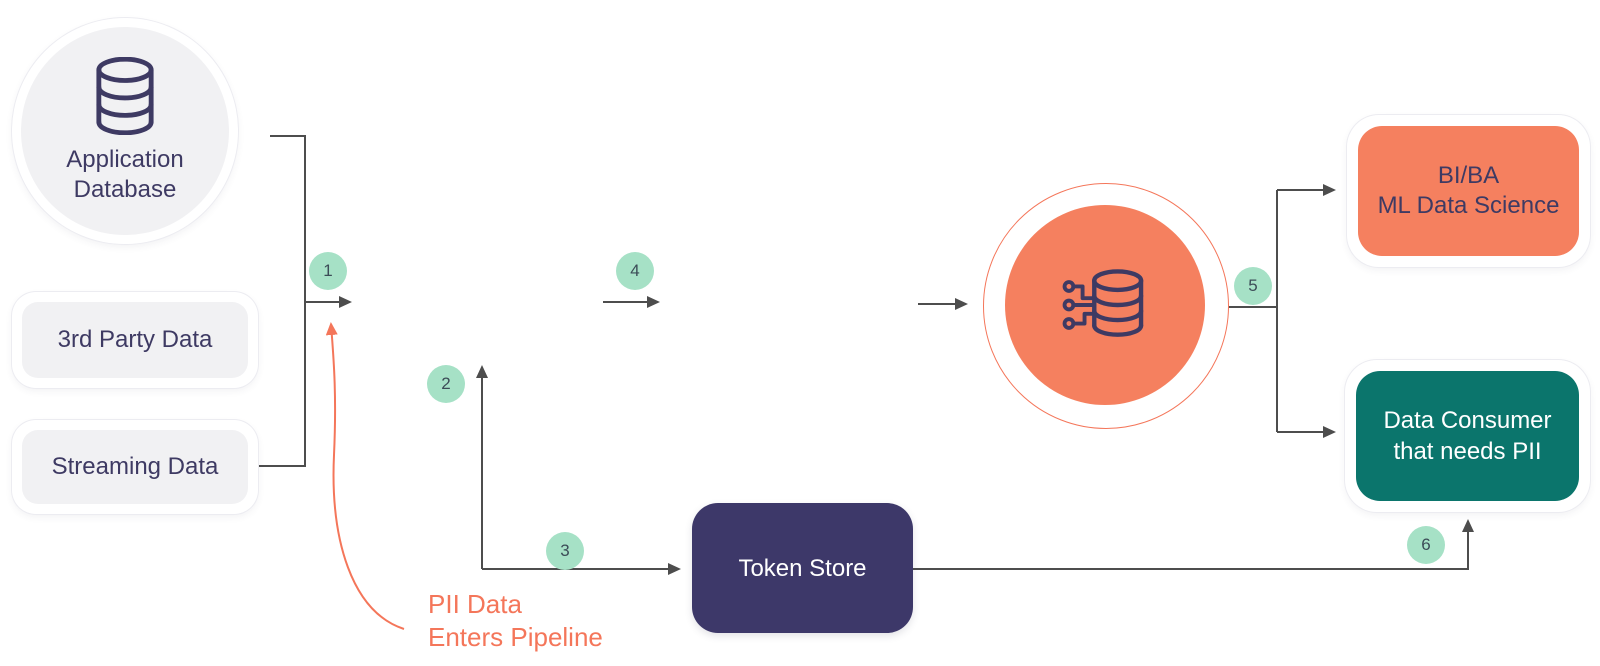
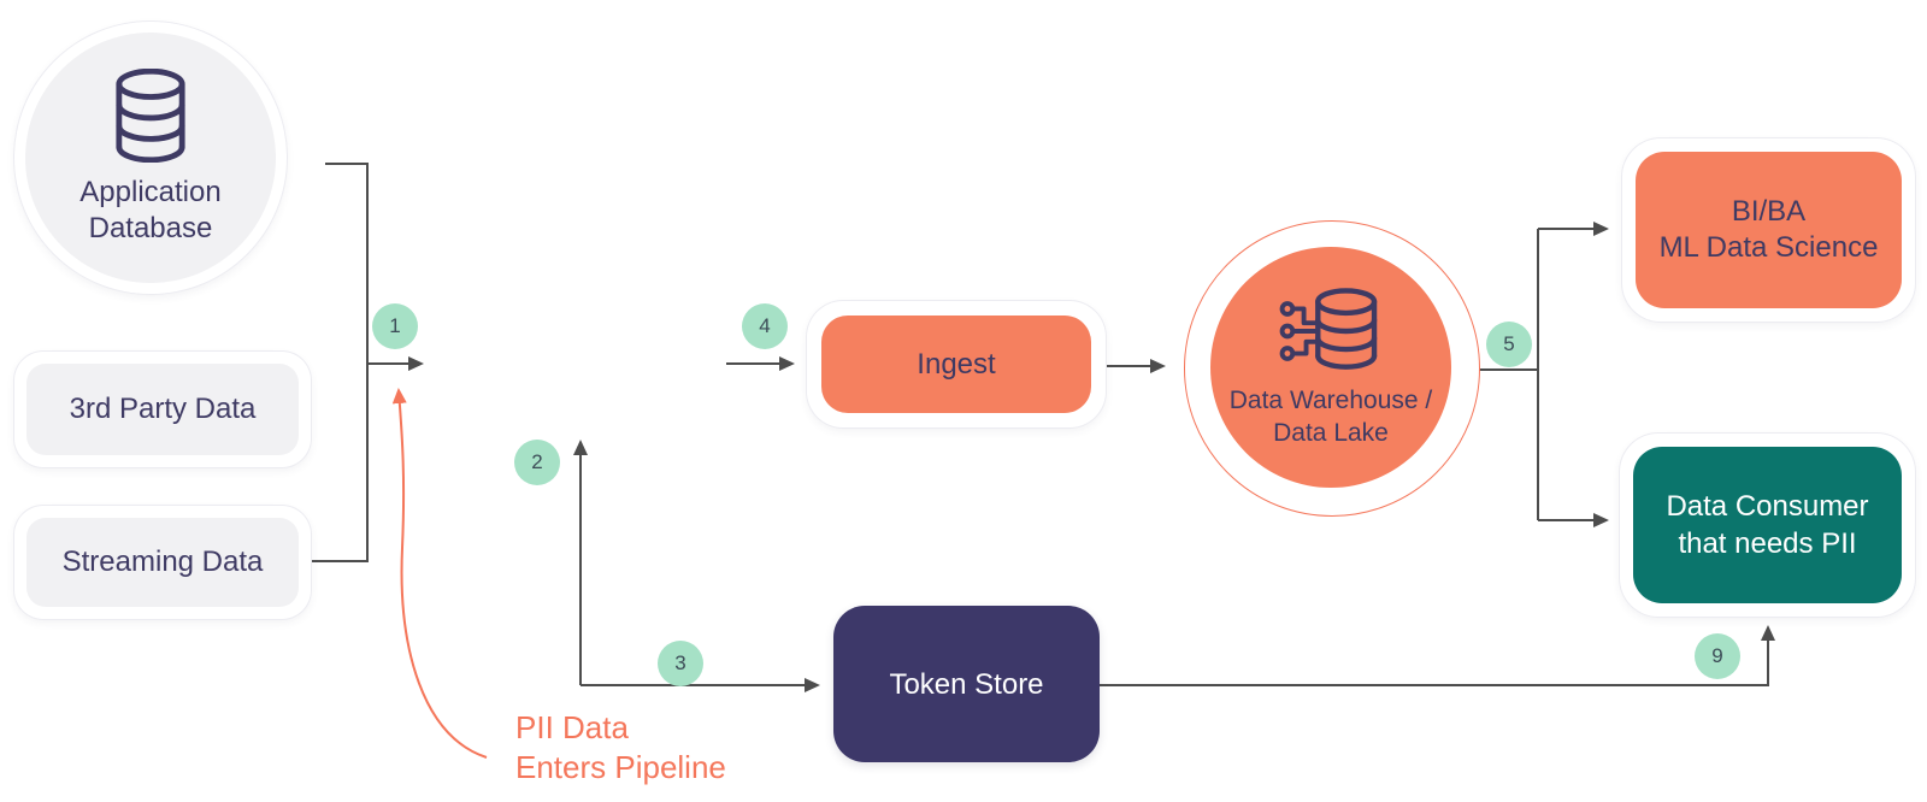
  Application
  Database
  3rd Party Data
  Streaming Data
+ Ingest
+ Data Warehouse /
+ Data Lake
  BI/BA
  ML Data Science
  Data Consumer
  that needs PII
  Token Store
  1
  2
  3
  4
  5
- 6
+ 9
  PII Data
  Enters Pipeline
